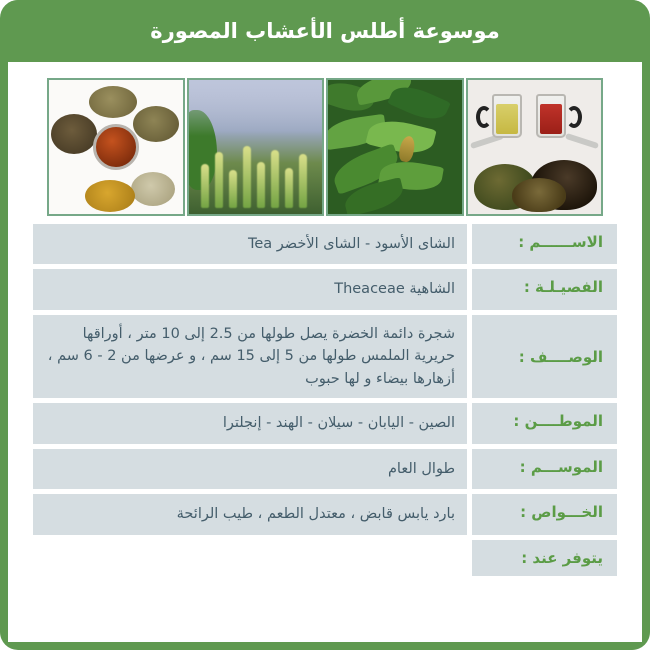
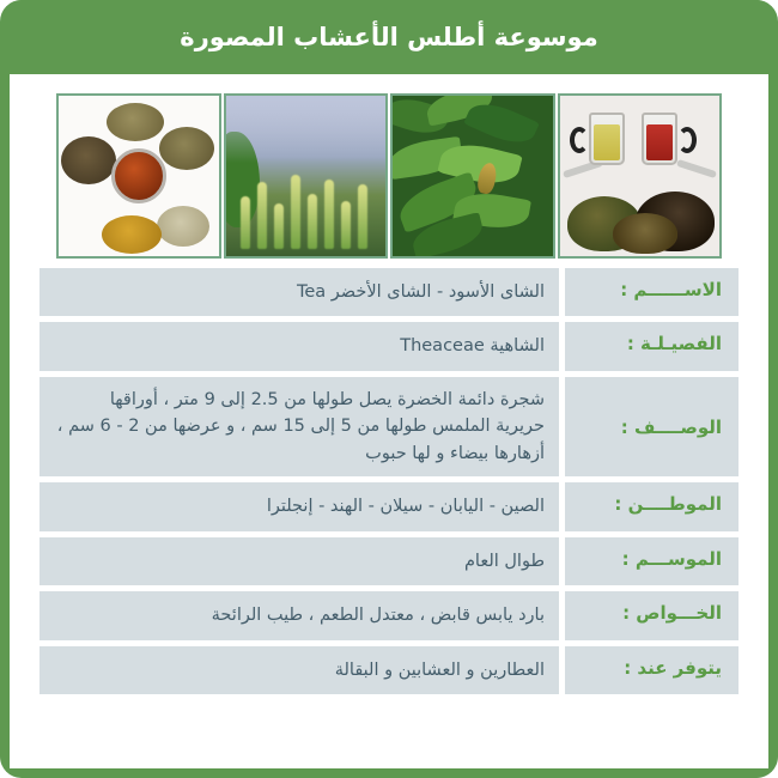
  موسوعة أطلس الأعشاب المصورة
  الاســــــم :
  الشاى الأسود - الشاى الأخضر Tea
  الفصيـلـة :
  الشاهية Theaceae
  الوصــــف :
- شجرة دائمة الخضرة يصل طولها من 2.5 إلى 10 متر ، أوراقها حريرية الملمس طولها من 5 إلى 15 سم ، و عرضها من 2 - 6 سم ، أزهارها بيضاء و لها حبوب
+ شجرة دائمة الخضرة يصل طولها من 2.5 إلى 9 متر ، أوراقها حريرية الملمس طولها من 5 إلى 15 سم ، و عرضها من 2 - 6 سم ، أزهارها بيضاء و لها حبوب
  الموطــــن :
  الصين - اليابان - سيلان - الهند - إنجلترا
  الموســـم :
  طوال العام
  الخـــواص :
  بارد يابس قابض ، معتدل الطعم ، طيب الرائحة
  يتوفر عند :
+ العطارين و العشابين و البقالة
